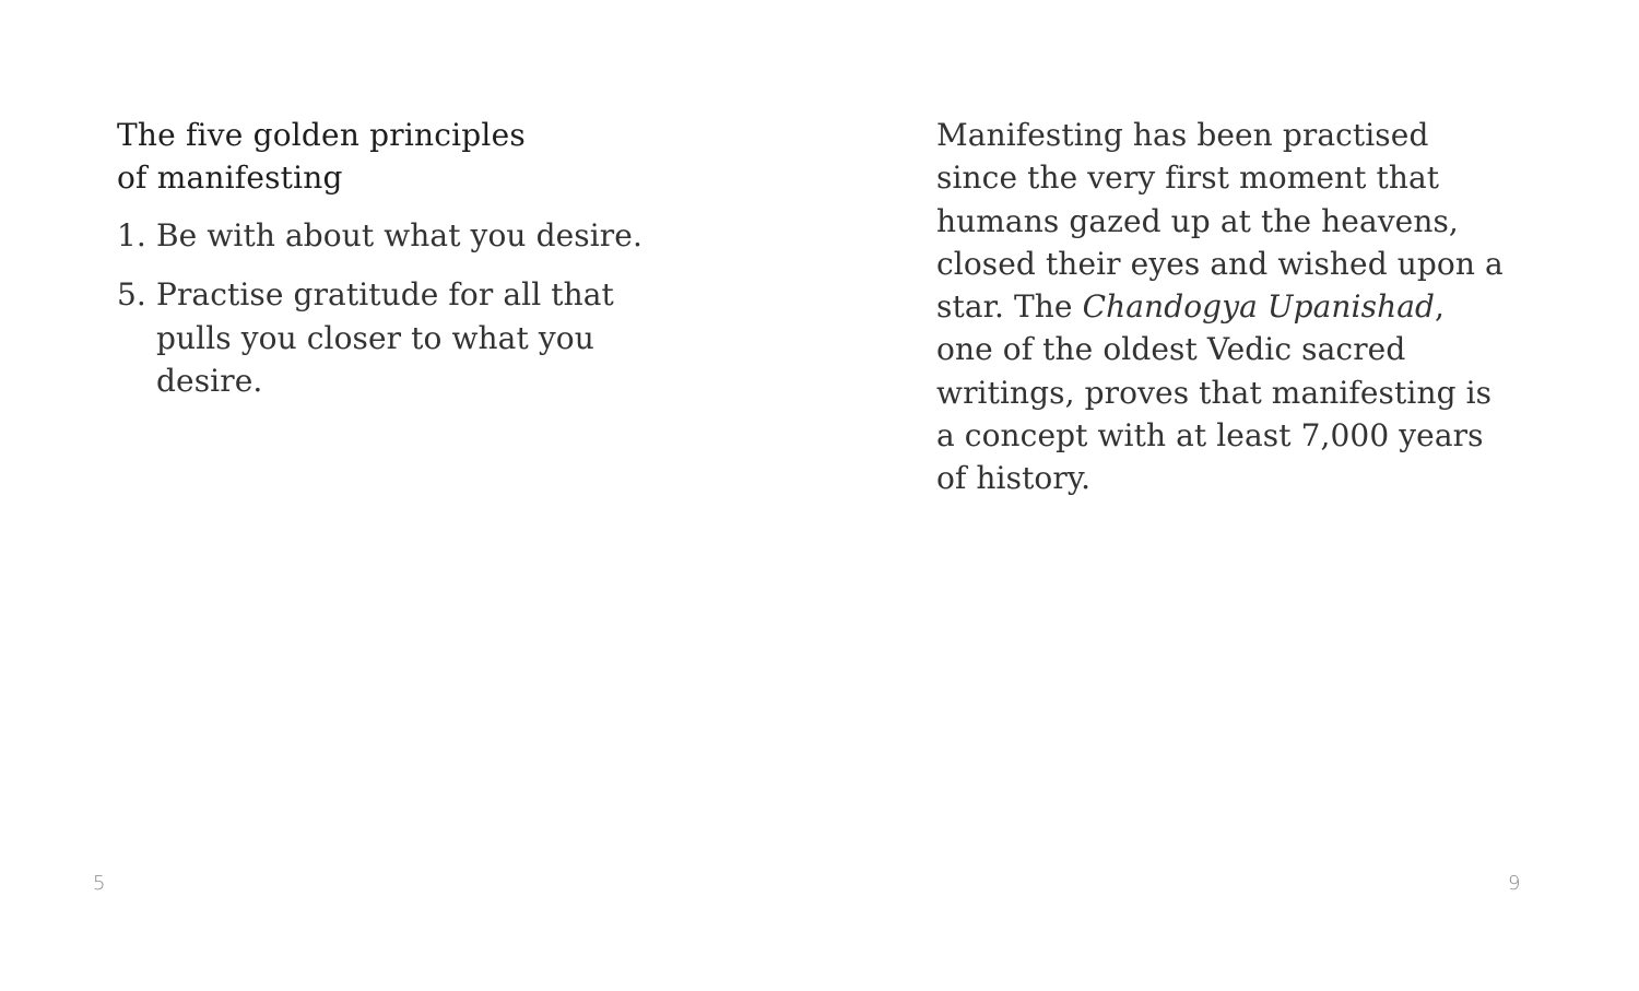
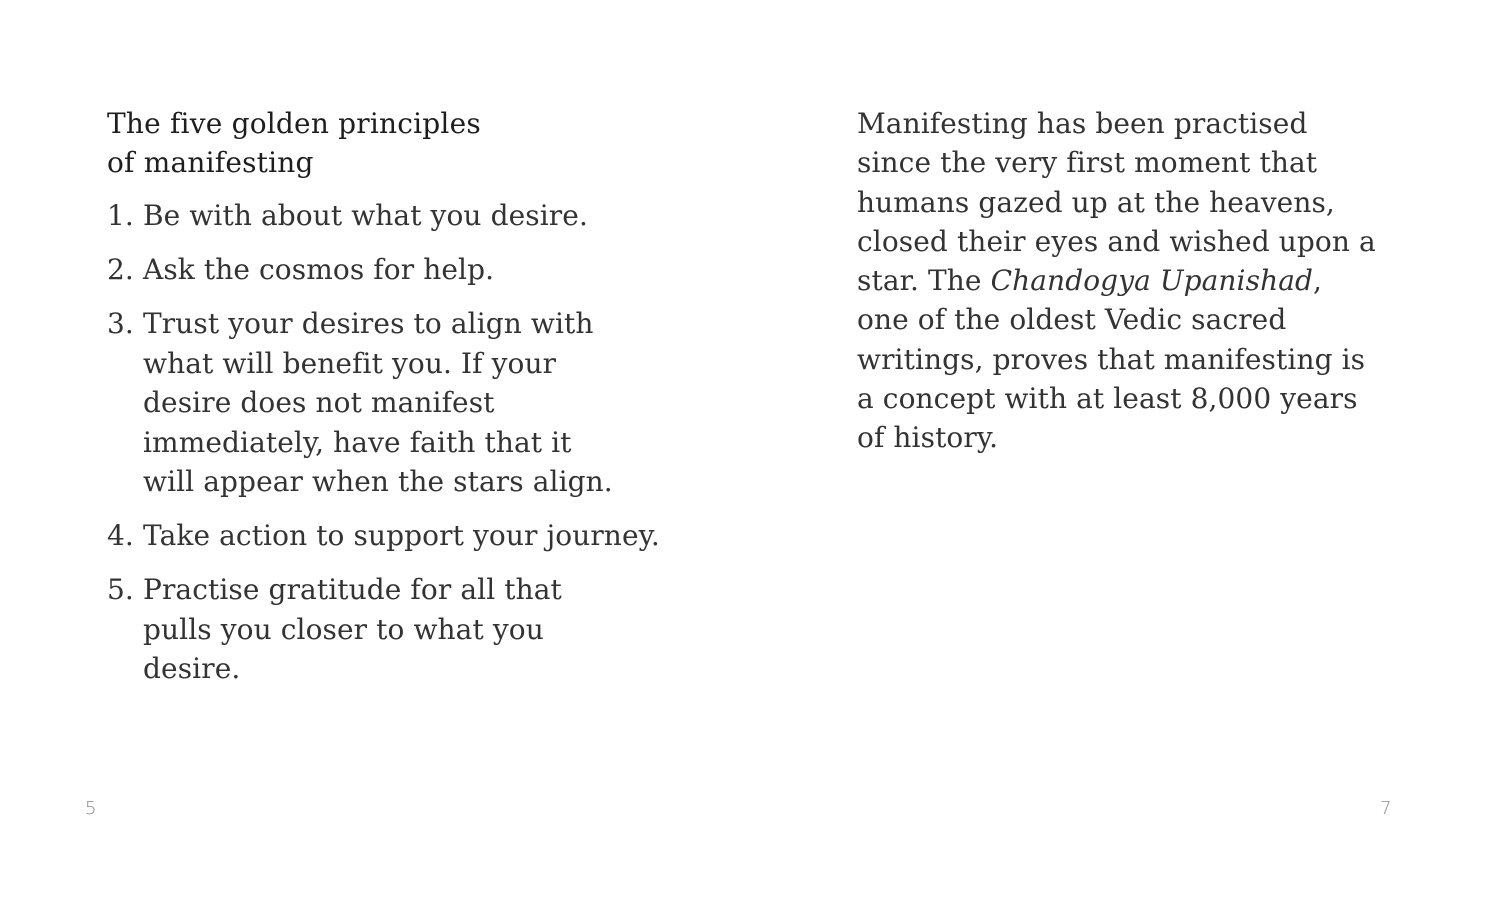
  The five golden principles
  of manifesting
  1.
  Be with about what you desire.
+ 2.
+ Ask the cosmos for help.
+ 3.
+ Trust your desires to align with what will benefit you. If your desire does not manifest immediately, have faith that it will appear when the stars align.
+ 4.
+ Take action to support your journey.
  5.
  Practise gratitude for all that pulls you closer to what you desire.
  5
- Manifesting has been practised since the very first moment that humans gazed up at the heavens, closed their eyes and wished upon a star. The Chandogya Upanishad, one of the oldest Vedic sacred writings, proves that manifesting is a concept with at least 7,000 years of history.
+ Manifesting has been practised since the very first moment that humans gazed up at the heavens, closed their eyes and wished upon a star. The Chandogya Upanishad, one of the oldest Vedic sacred writings, proves that manifesting is a concept with at least 8,000 years of history.
- 9
+ 7
